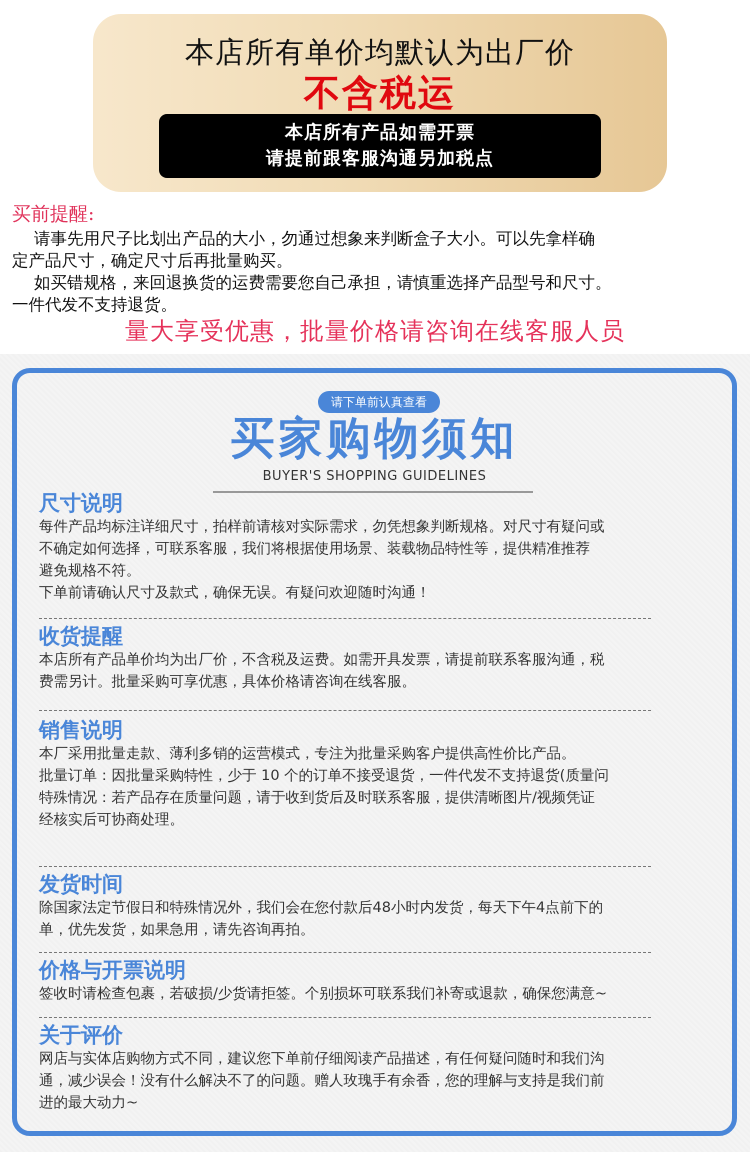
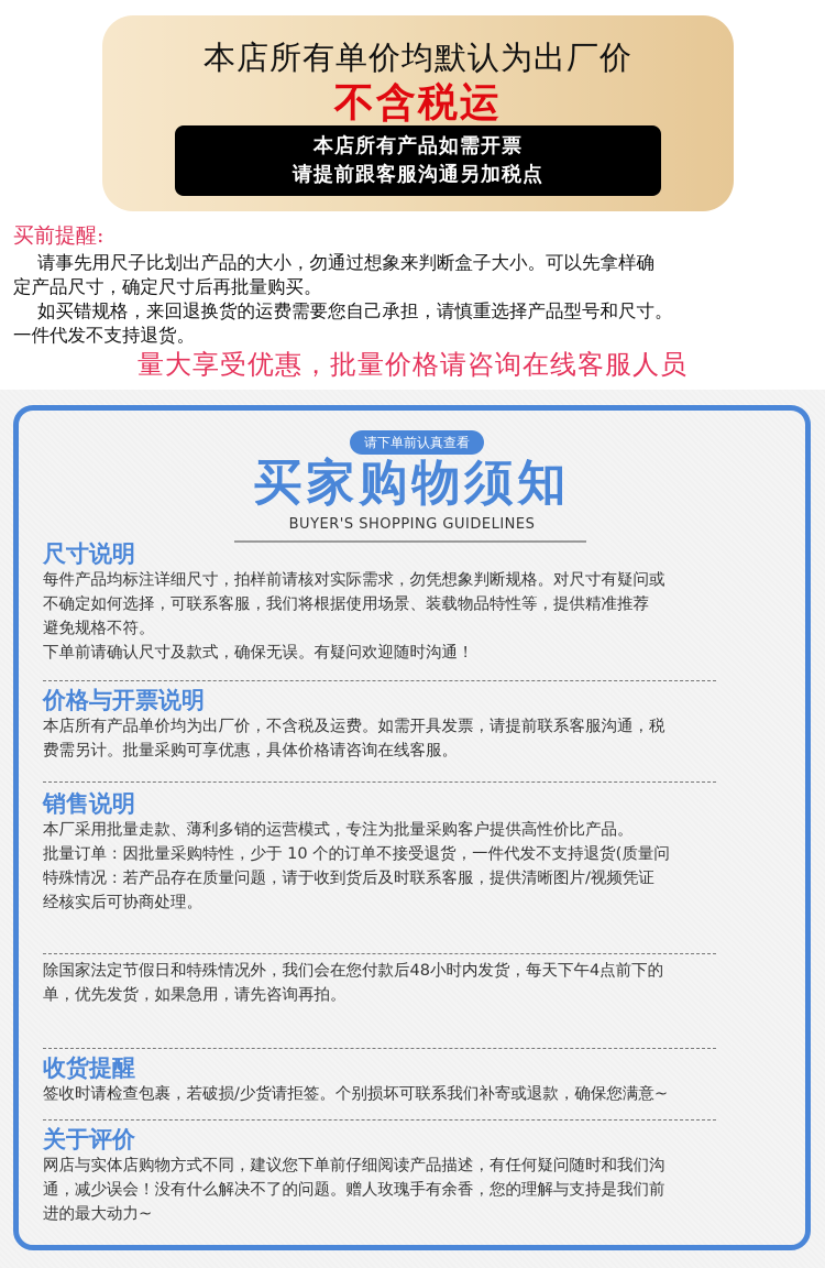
  本店所有单价均默认为出厂价
  不含税运
  本店所有产品如需开票
  请提前跟客服沟通另加税点
  买前提醒:
  请事先用尺子比划出产品的大小，勿通过想象来判断盒子大小。可以先拿样确
  定产品尺寸，确定尺寸后再批量购买。
  如买错规格，来回退换货的运费需要您自己承担，请慎重选择产品型号和尺寸。
  一件代发不支持退货。
  量大享受优惠，批量价格请咨询在线客服人员
  请下单前认真查看
  买家购物须知
  BUYER'S SHOPPING GUIDELINES
  尺寸说明
  每件产品均标注详细尺寸，拍样前请核对实际需求，勿凭想象判断规格。对尺寸有疑问或
  不确定如何选择，可联系客服，我们将根据使用场景、装载物品特性等，提供精准推荐
  避免规格不符。
  下单前请确认尺寸及款式，确保无误。有疑问欢迎随时沟通！
- 收货提醒
+ 价格与开票说明
  本店所有产品单价均为出厂价，不含税及运费。如需开具发票，请提前联系客服沟通，税
  费需另计。批量采购可享优惠，具体价格请咨询在线客服。
  销售说明
  本厂采用批量走款、薄利多销的运营模式，专注为批量采购客户提供高性价比产品。
  批量订单：因批量采购特性，少于 10 个的订单不接受退货，一件代发不支持退货(质量问
  特殊情况：若产品存在质量问题，请于收到货后及时联系客服，提供清晰图片/视频凭证
  经核实后可协商处理。
- 发货时间
  除国家法定节假日和特殊情况外，我们会在您付款后48小时内发货，每天下午4点前下的
  单，优先发货，如果急用，请先咨询再拍。
- 价格与开票说明
+ 收货提醒
  签收时请检查包裹，若破损/少货请拒签。个别损坏可联系我们补寄或退款，确保您满意~
  关于评价
  网店与实体店购物方式不同，建议您下单前仔细阅读产品描述，有任何疑问随时和我们沟
  通，减少误会！没有什么解决不了的问题。赠人玫瑰手有余香，您的理解与支持是我们前
  进的最大动力~
